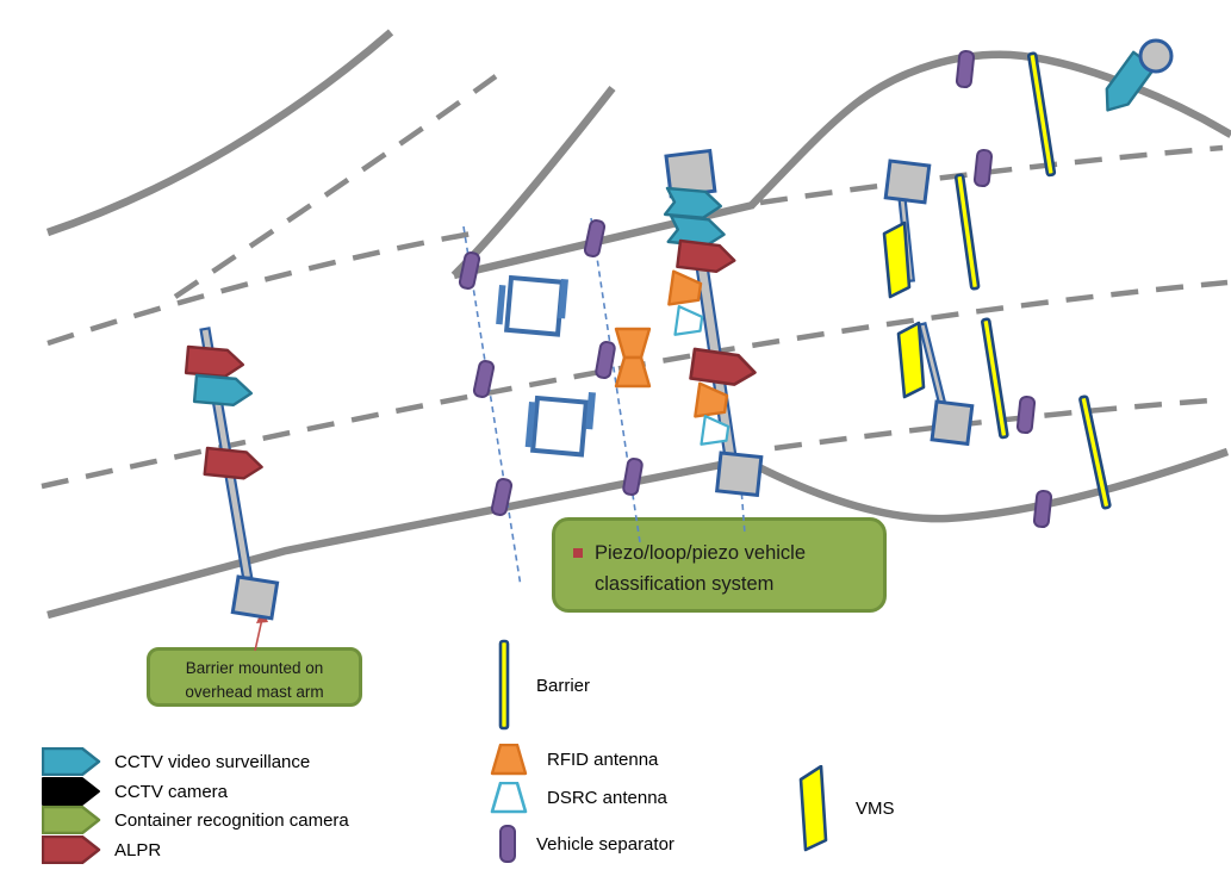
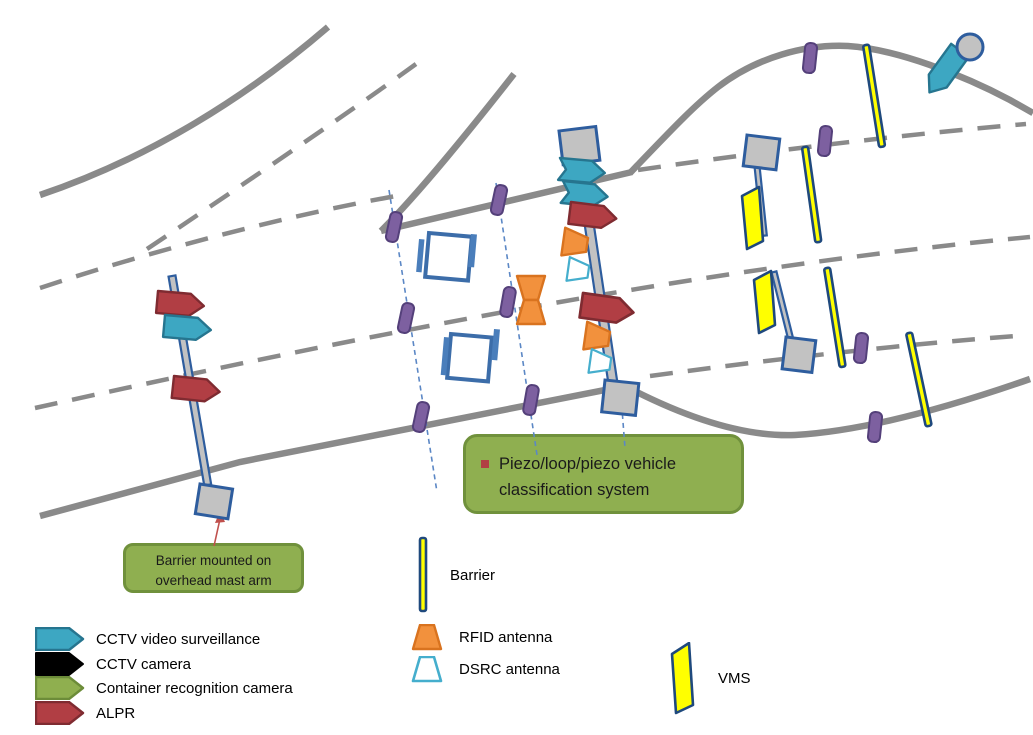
  Piezo/loop/piezo vehicle classification system
  Barrier mounted on overhead mast arm
  CCTV video surveillance
  CCTV camera
  Container recognition camera
  ALPR
  Barrier
  RFID antenna
  DSRC antenna
- Vehicle separator
  VMS
